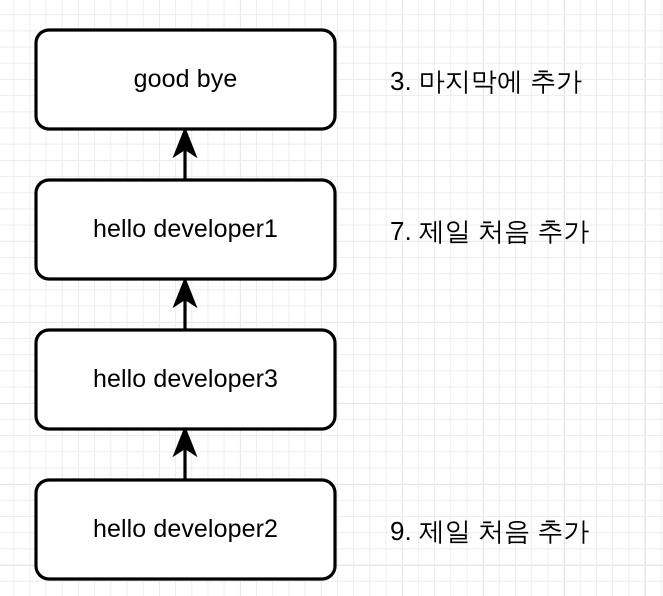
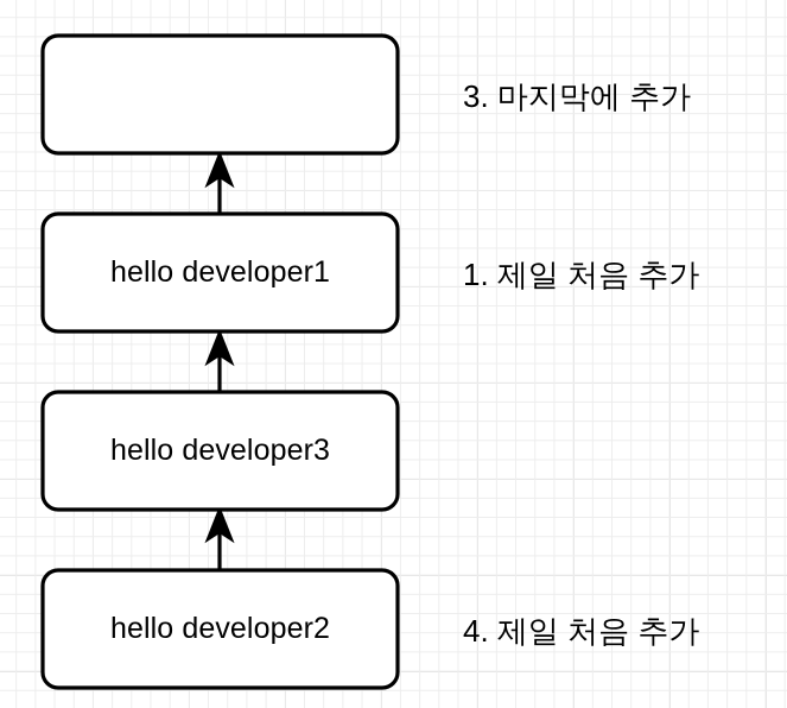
- good bye
  hello developer1
  hello developer3
  hello developer2
  3. 마지막에 추가
- 7. 제일 처음 추가
+ 1. 제일 처음 추가
- 9. 제일 처음 추가
+ 4. 제일 처음 추가
